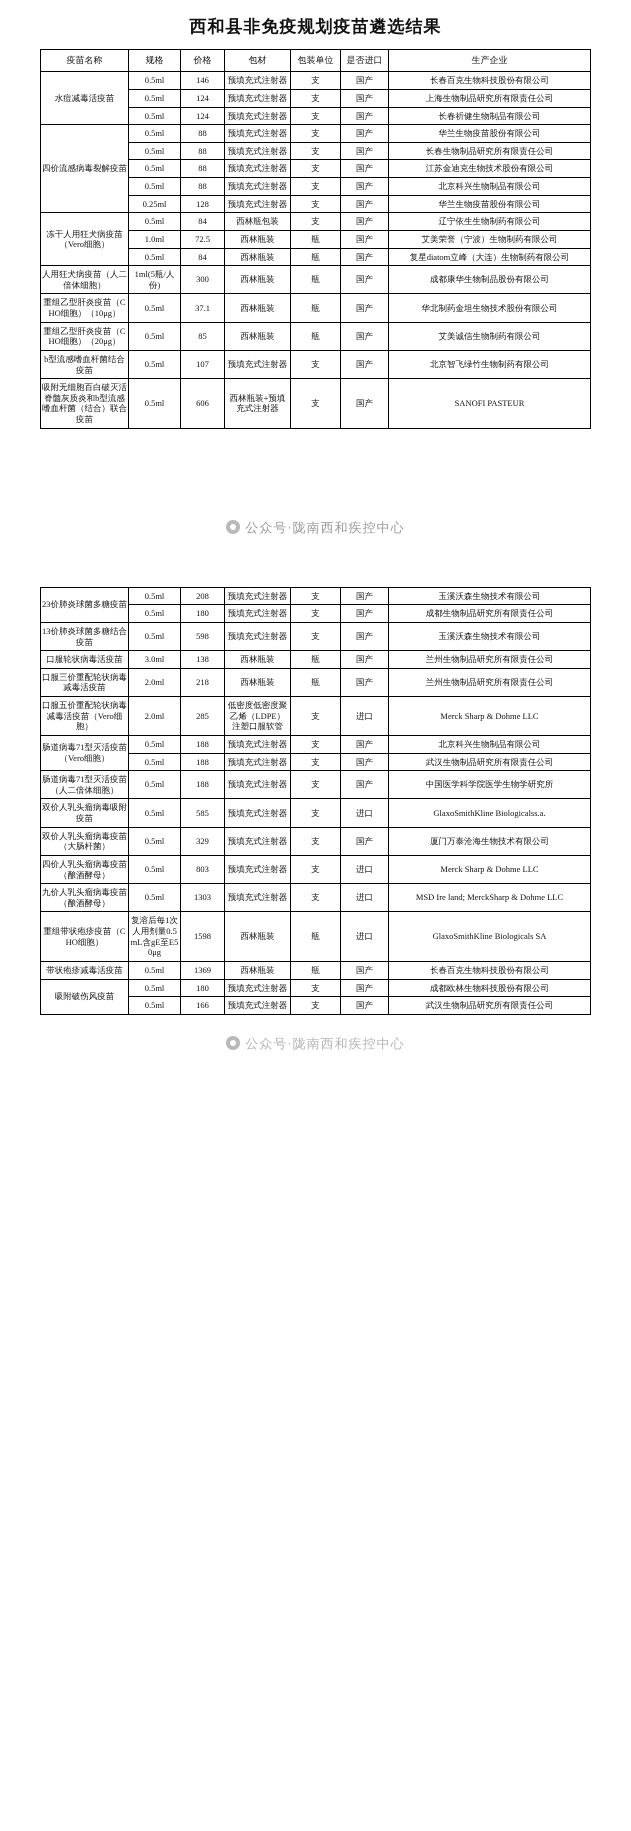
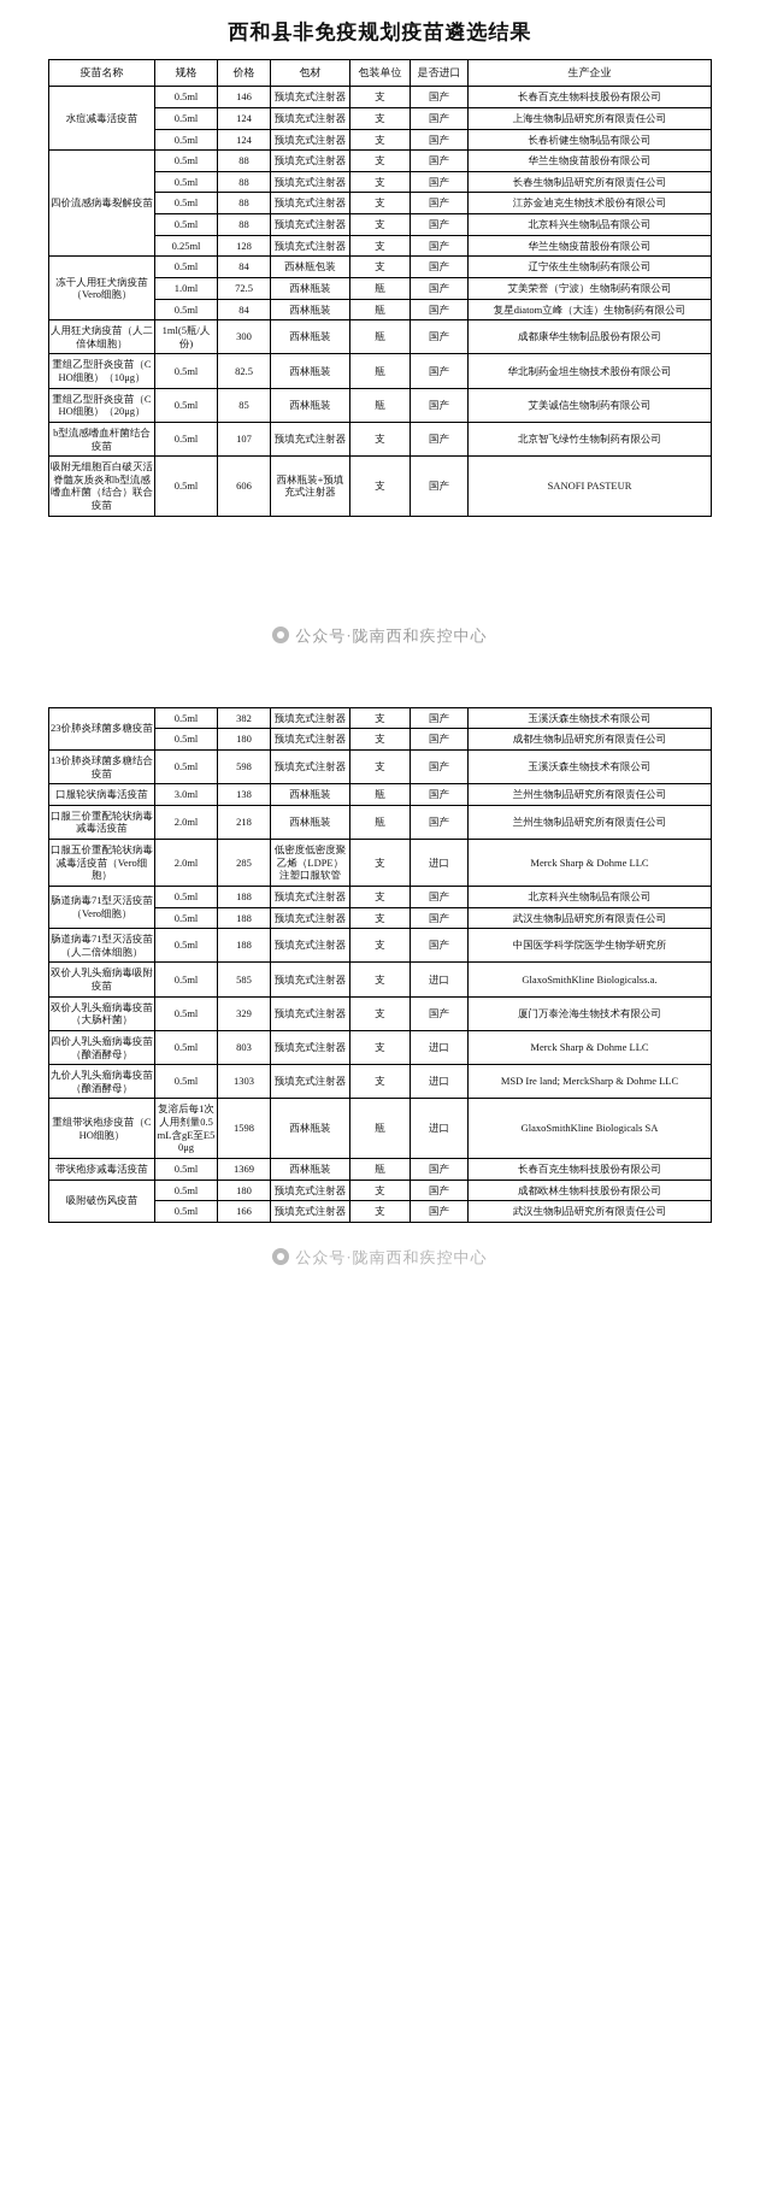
  西和县非免疫规划疫苗遴选结果
  疫苗名称	规格	价格	包材	包装单位	是否进口	生产企业
  水痘减毒活疫苗	0.5ml	146	预填充式注射器	支	国产	长春百克生物科技股份有限公司
  0.5ml	124	预填充式注射器	支	国产	上海生物制品研究所有限责任公司
  0.5ml	124	预填充式注射器	支	国产	长春祈健生物制品有限公司
  四价流感病毒裂解疫苗	0.5ml	88	预填充式注射器	支	国产	华兰生物疫苗股份有限公司
  0.5ml	88	预填充式注射器	支	国产	长春生物制品研究所有限责任公司
  0.5ml	88	预填充式注射器	支	国产	江苏金迪克生物技术股份有限公司
  0.5ml	88	预填充式注射器	支	国产	北京科兴生物制品有限公司
  0.25ml	128	预填充式注射器	支	国产	华兰生物疫苗股份有限公司
  冻干人用狂犬病疫苗（Vero细胞）	0.5ml	84	西林瓶包装	支	国产	辽宁依生生物制药有限公司
  1.0ml	72.5	西林瓶装	瓶	国产	艾美荣誉（宁波）生物制药有限公司
  0.5ml	84	西林瓶装	瓶	国产	复星diatom立峰（大连）生物制药有限公司
  人用狂犬病疫苗（人二倍体细胞）	1ml(5瓶/人份)	300	西林瓶装	瓶	国产	成都康华生物制品股份有限公司
- 重组乙型肝炎疫苗（CHO细胞）（10μg）	0.5ml	37.1	西林瓶装	瓶	国产	华北制药金坦生物技术股份有限公司
+ 重组乙型肝炎疫苗（CHO细胞）（10μg）	0.5ml	82.5	西林瓶装	瓶	国产	华北制药金坦生物技术股份有限公司
  重组乙型肝炎疫苗（CHO细胞）（20μg）	0.5ml	85	西林瓶装	瓶	国产	艾美诚信生物制药有限公司
  b型流感嗜血杆菌结合疫苗	0.5ml	107	预填充式注射器	支	国产	北京智飞绿竹生物制药有限公司
  吸附无细胞百白破灭活脊髓灰质炎和b型流感嗜血杆菌（结合）联合疫苗	0.5ml	606	西林瓶装+预填充式注射器	支	国产	SANOFI PASTEUR
  公众号·陇南西和疾控中心
- 23价肺炎球菌多糖疫苗	0.5ml	208	预填充式注射器	支	国产	玉溪沃森生物技术有限公司
+ 23价肺炎球菌多糖疫苗	0.5ml	382	预填充式注射器	支	国产	玉溪沃森生物技术有限公司
  0.5ml	180	预填充式注射器	支	国产	成都生物制品研究所有限责任公司
  13价肺炎球菌多糖结合疫苗	0.5ml	598	预填充式注射器	支	国产	玉溪沃森生物技术有限公司
  口服轮状病毒活疫苗	3.0ml	138	西林瓶装	瓶	国产	兰州生物制品研究所有限责任公司
  口服三价重配轮状病毒减毒活疫苗	2.0ml	218	西林瓶装	瓶	国产	兰州生物制品研究所有限责任公司
  口服五价重配轮状病毒减毒活疫苗（Vero细胞）	2.0ml	285	低密度低密度聚乙烯（LDPE）注塑口服软管	支	进口	Merck Sharp & Dohme LLC
  肠道病毒71型灭活疫苗（Vero细胞）	0.5ml	188	预填充式注射器	支	国产	北京科兴生物制品有限公司
  0.5ml	188	预填充式注射器	支	国产	武汉生物制品研究所有限责任公司
  肠道病毒71型灭活疫苗（人二倍体细胞）	0.5ml	188	预填充式注射器	支	国产	中国医学科学院医学生物学研究所
  双价人乳头瘤病毒吸附疫苗	0.5ml	585	预填充式注射器	支	进口	GlaxoSmithKline Biologicalss.a.
  双价人乳头瘤病毒疫苗（大肠杆菌）	0.5ml	329	预填充式注射器	支	国产	厦门万泰沧海生物技术有限公司
  四价人乳头瘤病毒疫苗（酿酒酵母）	0.5ml	803	预填充式注射器	支	进口	Merck Sharp & Dohme LLC
  九价人乳头瘤病毒疫苗（酿酒酵母）	0.5ml	1303	预填充式注射器	支	进口	MSD Ire land; MerckSharp & Dohme LLC
  重组带状疱疹疫苗（CHO细胞）	复溶后每1次人用剂量0.5mL含gE至E50μg	1598	西林瓶装	瓶	进口	GlaxoSmithKline Biologicals SA
  带状疱疹减毒活疫苗	0.5ml	1369	西林瓶装	瓶	国产	长春百克生物科技股份有限公司
  吸附破伤风疫苗	0.5ml	180	预填充式注射器	支	国产	成都欧林生物科技股份有限公司
  0.5ml	166	预填充式注射器	支	国产	武汉生物制品研究所有限责任公司
  公众号·陇南西和疾控中心
